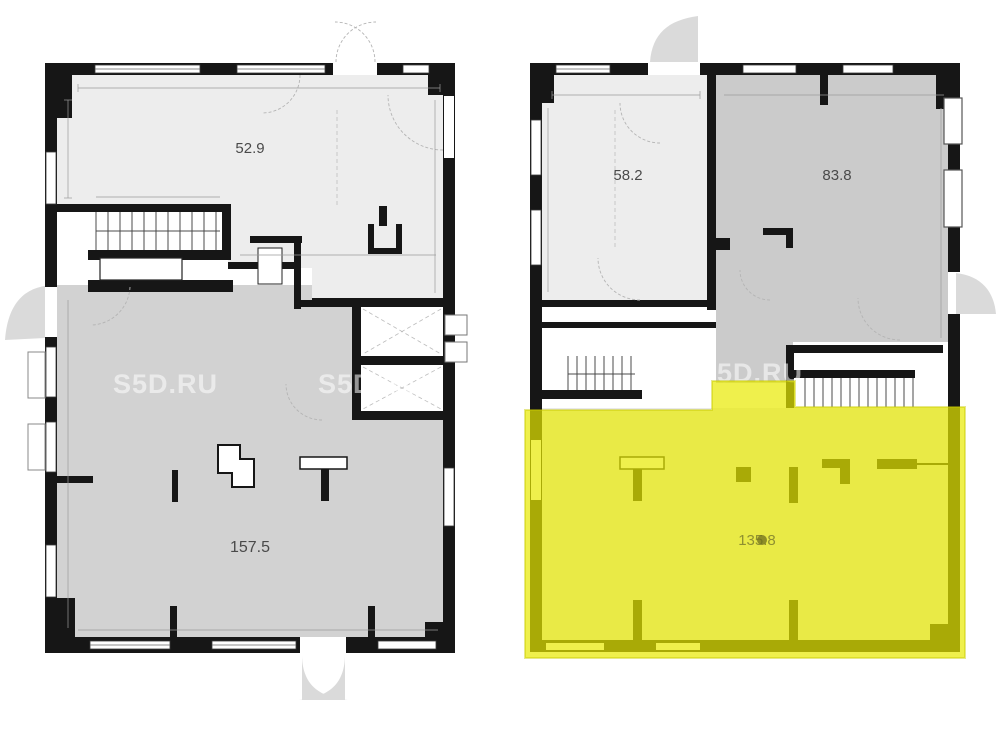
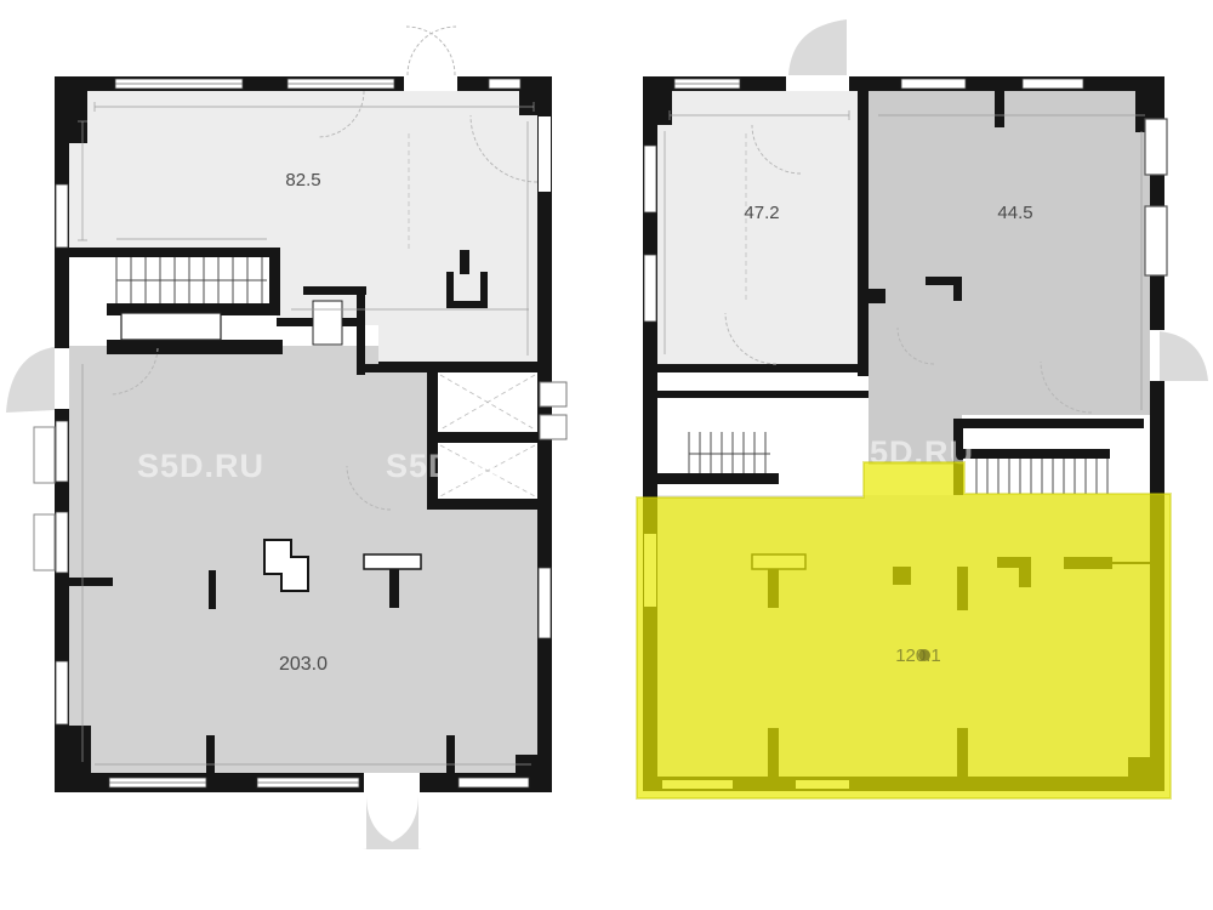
- 52.9
+ 82.5
- 157.5
+ 203.0
- 58.2
+ 47.2
- 83.8
+ 44.5
  S5D.RU
  S5D.RU
  S5D.RU
- 135.8
+ 120.1
